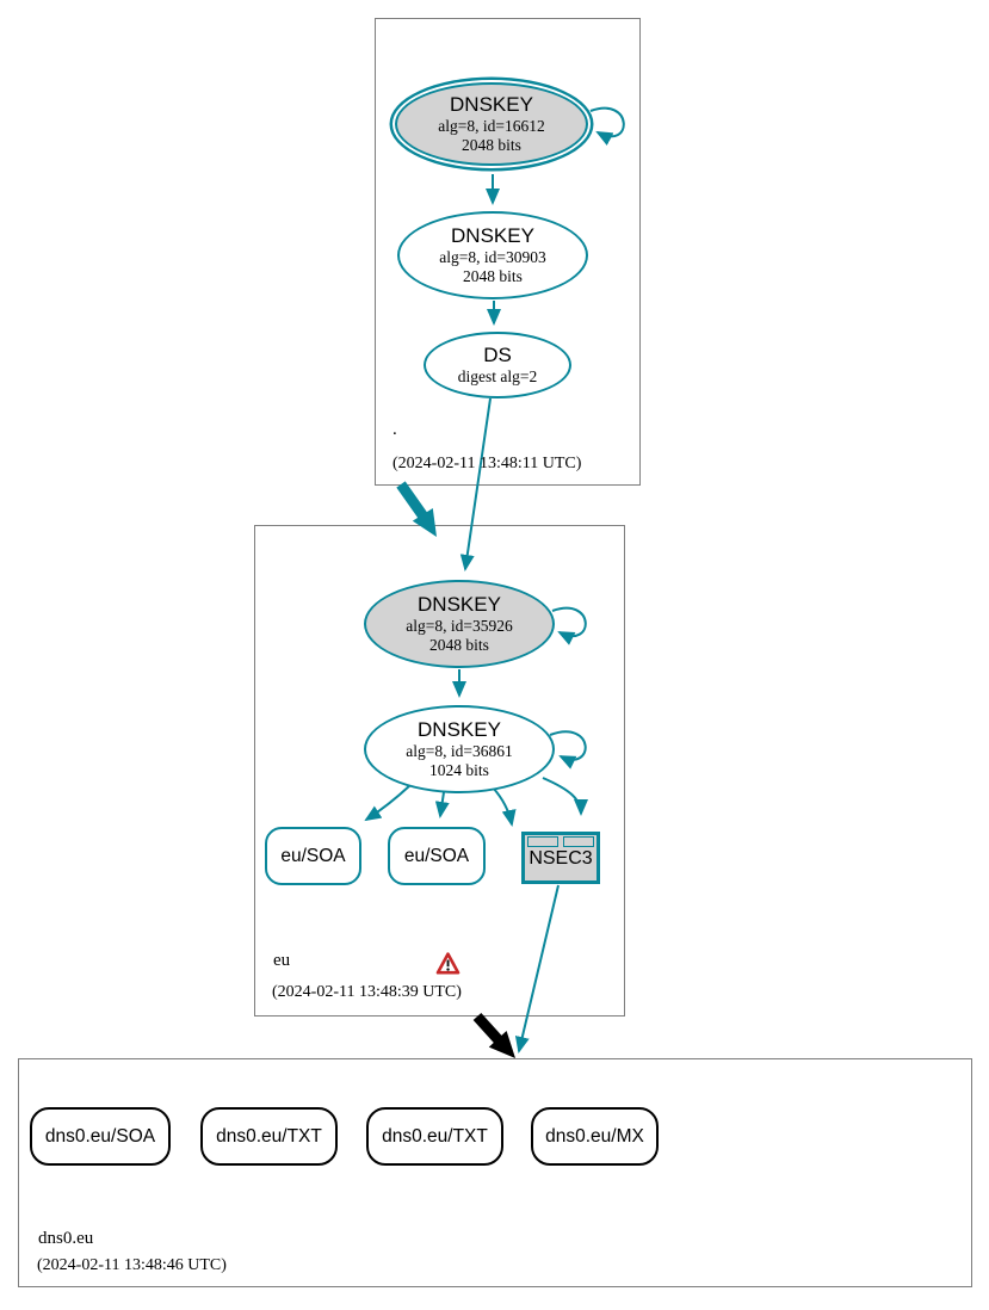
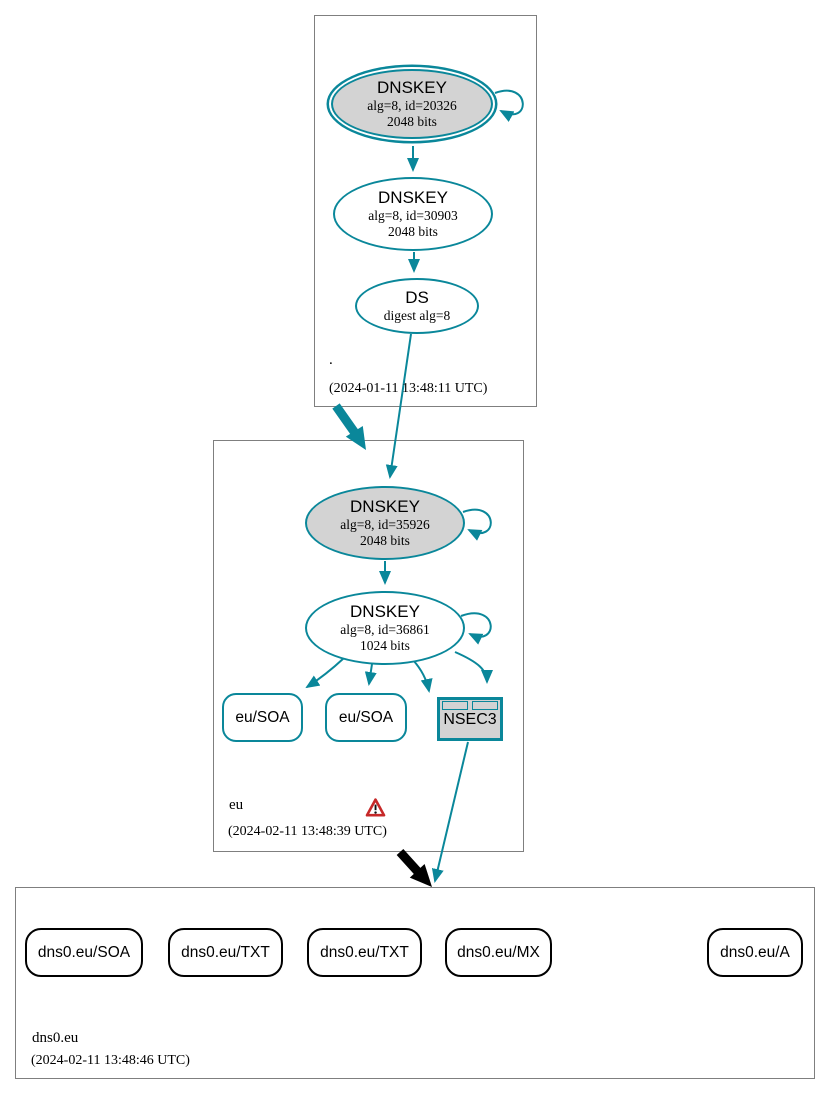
  DNSKEY
- alg=8, id=16612
+ alg=8, id=20326
  2048 bits
  DNSKEY
  alg=8, id=30903
  2048 bits
  DS
- digest alg=2
+ digest alg=8
  .
- (2024-02-11 13:48:11 UTC)
+ (2024-01-11 13:48:11 UTC)
  DNSKEY
  alg=8, id=35926
  2048 bits
  DNSKEY
  alg=8, id=36861
  1024 bits
  eu/SOA
  eu/SOA
  NSEC3
  eu
  (2024-02-11 13:48:39 UTC)
  dns0.eu/SOA
  dns0.eu/TXT
  dns0.eu/TXT
  dns0.eu/MX
+ dns0.eu/A
  dns0.eu
  (2024-02-11 13:48:46 UTC)
